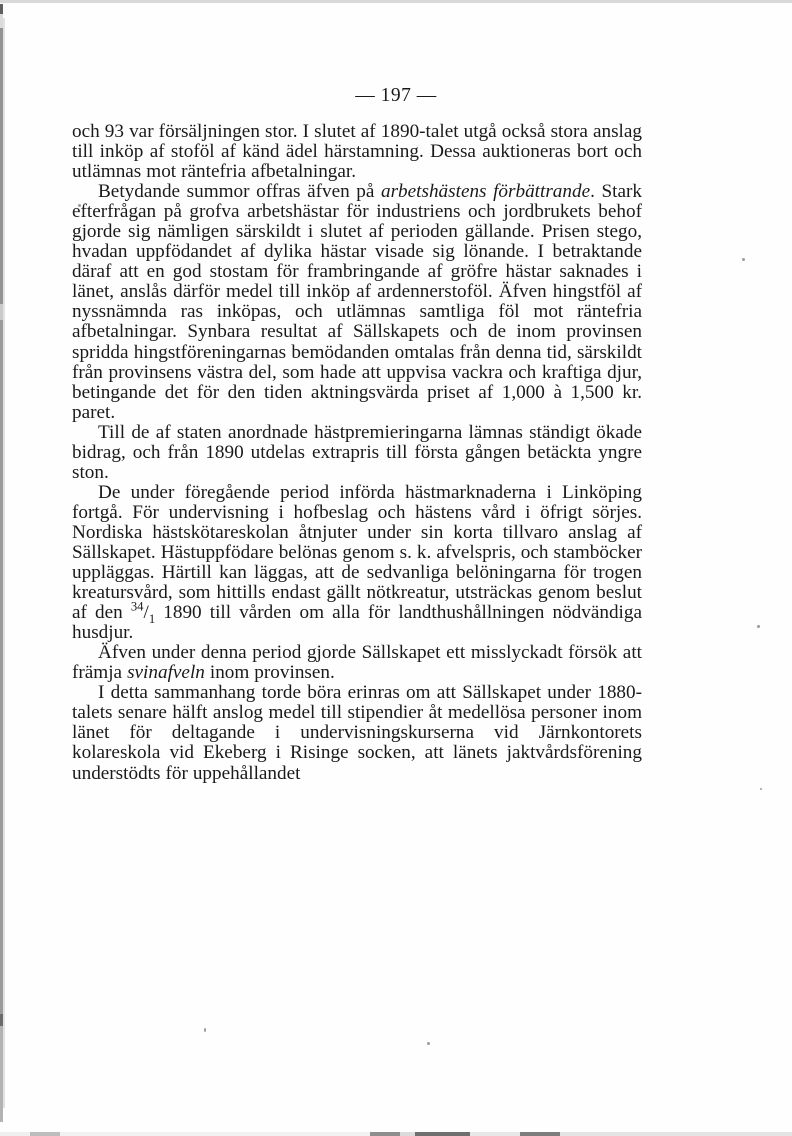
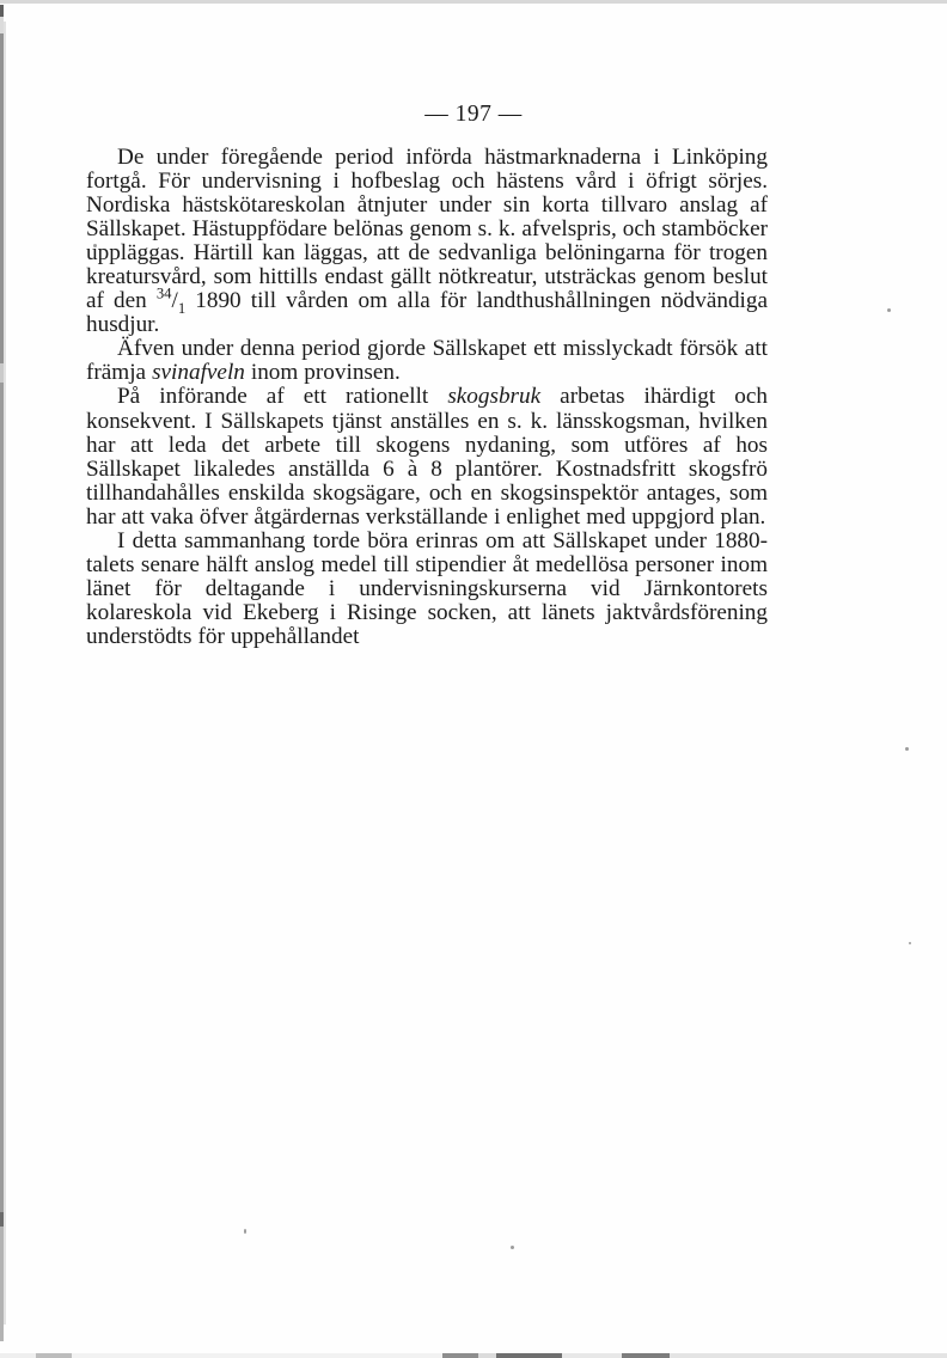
  — 197 —
- och 93 var försäljningen stor. I slutet af 1890-talet utgå också stora anslag till inköp af stoföl af känd ädel härstamning. Dessa auktioneras bort och utlämnas mot räntefria afbetalningar.
- Betydande summor offras äfven på arbetshästens förbättrande. Stark efterfrågan på grofva arbetshästar för industriens och jordbrukets behof gjorde sig nämligen särskildt i slutet af perioden gällande. Prisen stego, hvadan uppfödandet af dylika hästar visade sig lönande. I betraktande däraf att en god stostam för frambringande af gröfre hästar saknades i länet, anslås därför medel till inköp af ardennerstoföl. Äfven hingstföl af nyssnämnda ras inköpas, och utlämnas samtliga föl mot räntefria afbetalningar. Synbara resultat af Sällskapets och de inom provinsen spridda hingstföreningarnas bemödanden omtalas från denna tid, särskildt från provinsens västra del, som hade att uppvisa vackra och kraftiga djur, betingande det för den tiden aktningsvärda priset af 1,000 à 1,500 kr. paret.
- Till de af staten anordnade hästpremieringarna lämnas ständigt ökade bidrag, och från 1890 utdelas extrapris till första gången betäckta yngre ston.
  De under föregående period införda hästmarknaderna i Linköping fortgå. För undervisning i hofbeslag och hästens vård i öfrigt sörjes. Nordiska hästskötareskolan åtnjuter under sin korta tillvaro anslag af Sällskapet. Hästuppfödare belönas genom s. k. afvelspris, och stamböcker uppläggas. Härtill kan läggas, att de sedvanliga belöningarna för trogen kreatursvård, som hittills endast gällt nötkreatur, utsträckas genom beslut af den 34/1 1890 till vården om alla för landthushållningen nödvändiga husdjur.
  Äfven under denna period gjorde Sällskapet ett misslyckadt försök att främja svinafveln inom provinsen.
+ På införande af ett rationellt skogsbruk arbetas ihärdigt och konsekvent. I Sällskapets tjänst anställes en s. k. länsskogsman, hvilken har att leda det arbete till skogens nydaning, som utföres af hos Sällskapet likaledes anställda 6 à 8 plantörer. Kostnadsfritt skogsfrö tillhandahålles enskilda skogsägare, och en skogsinspektör antages, som har att vaka öfver åtgärdernas verkställande i enlighet med uppgjord plan.
  I detta sammanhang torde böra erinras om att Sällskapet under 1880-talets senare hälft anslog medel till stipendier åt medellösa personer inom länet för deltagande i undervisningskurserna vid Järnkontorets kolareskola vid Ekeberg i Risinge socken, att länets jaktvårdsförening understödts för uppehållandet
